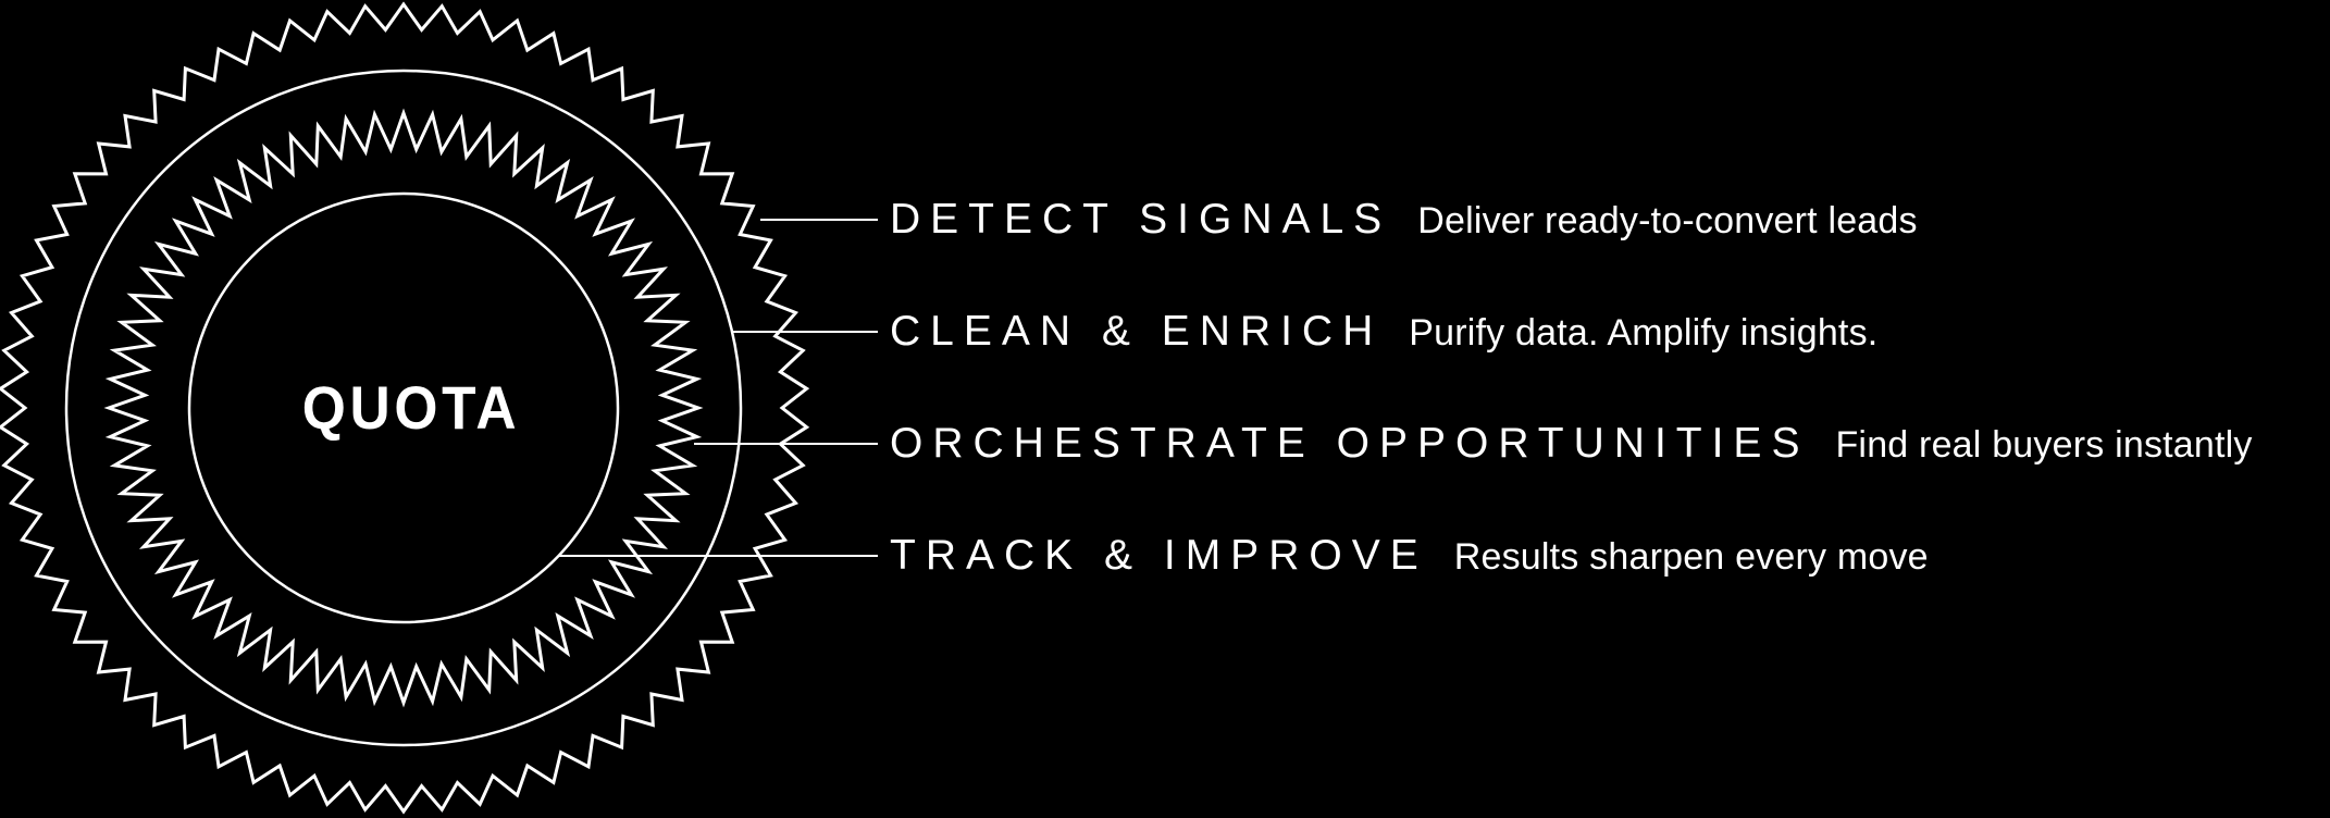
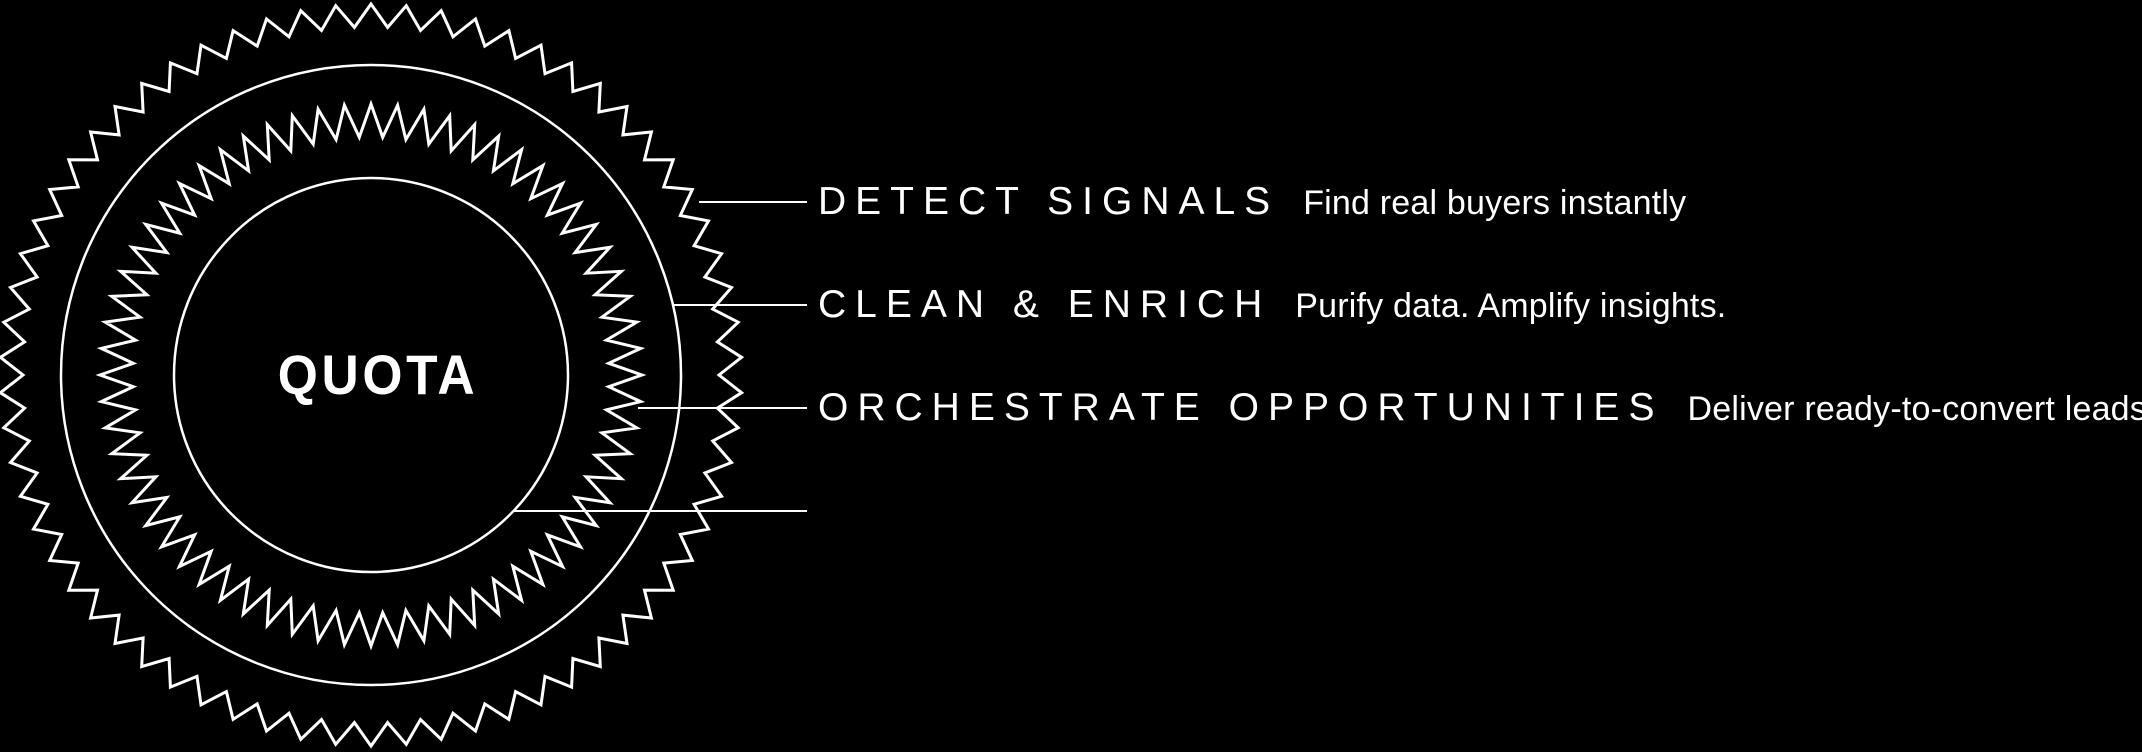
  QUOTA
  DETECT SIGNALS
- Deliver ready-to-convert leads
+ Find real buyers instantly
  CLEAN & ENRICH
  Purify data. Amplify insights.
  ORCHESTRATE OPPORTUNITIES
- Find real buyers instantly
+ Deliver ready-to-convert leads
- TRACK & IMPROVE
- Results sharpen every move
